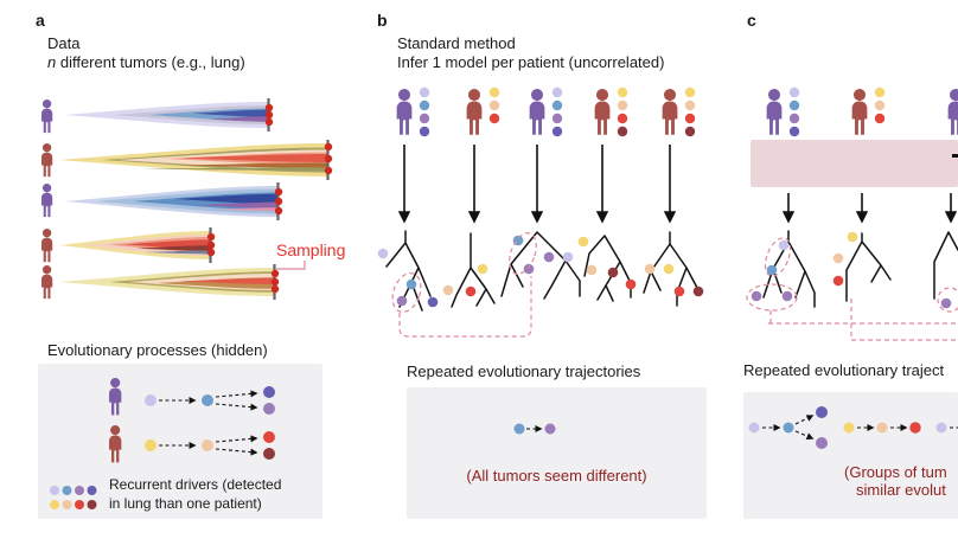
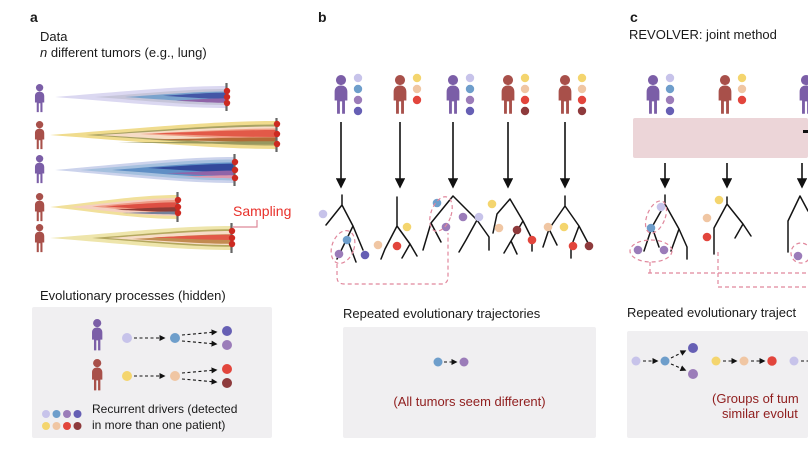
  a
  Data
  n different tumors (e.g., lung)
  Sampling
  Evolutionary processes (hidden)
  Recurrent drivers (detected
- in lung than one patient)
+ in more than one patient)
  b
- Standard method
- Infer 1 model per patient (uncorrelated)
  Repeated evolutionary trajectories
  (All tumors seem different)
  c
+ REVOLVER: joint method
  Repeated evolutionary traject
  (Groups of tum
  similar evolut
